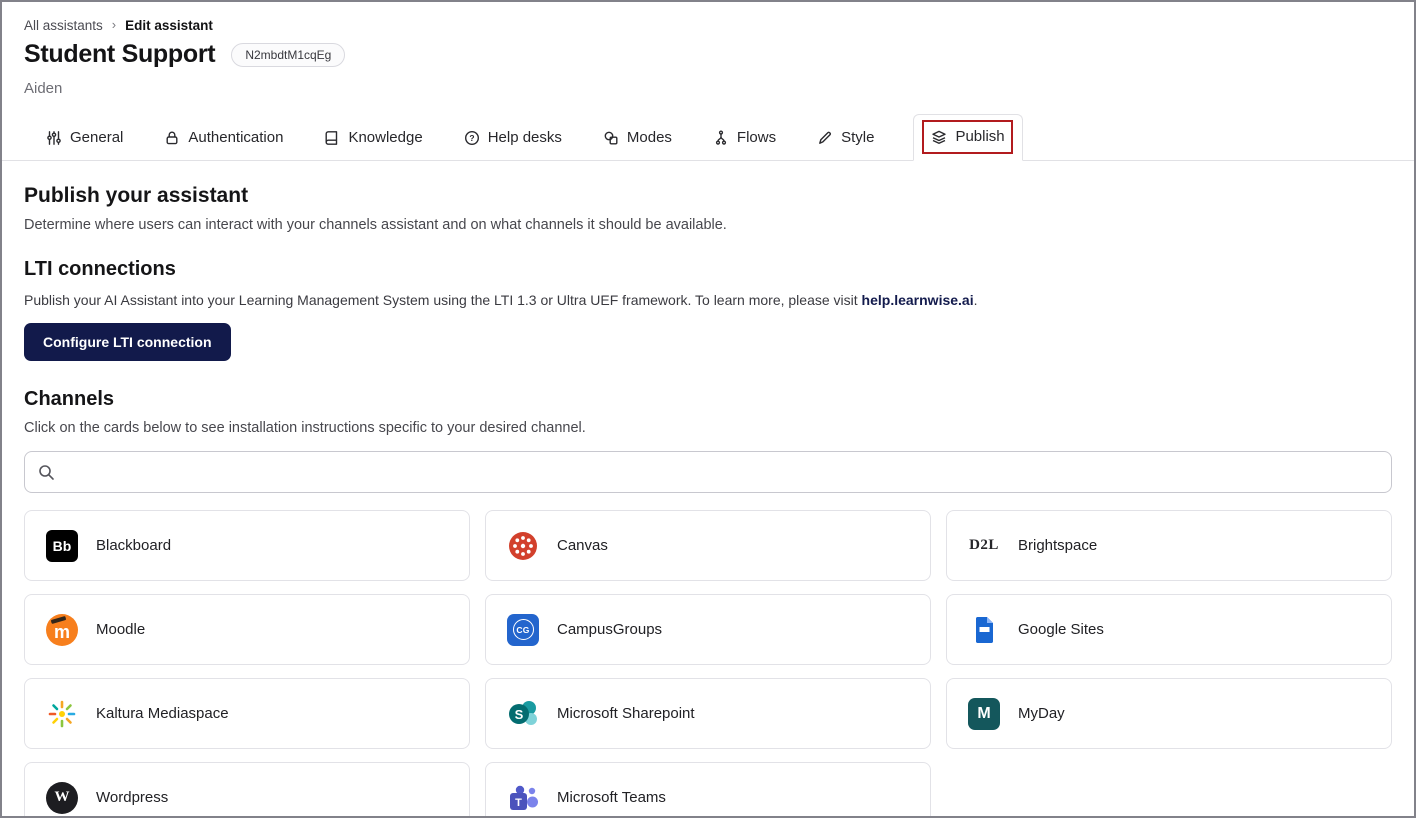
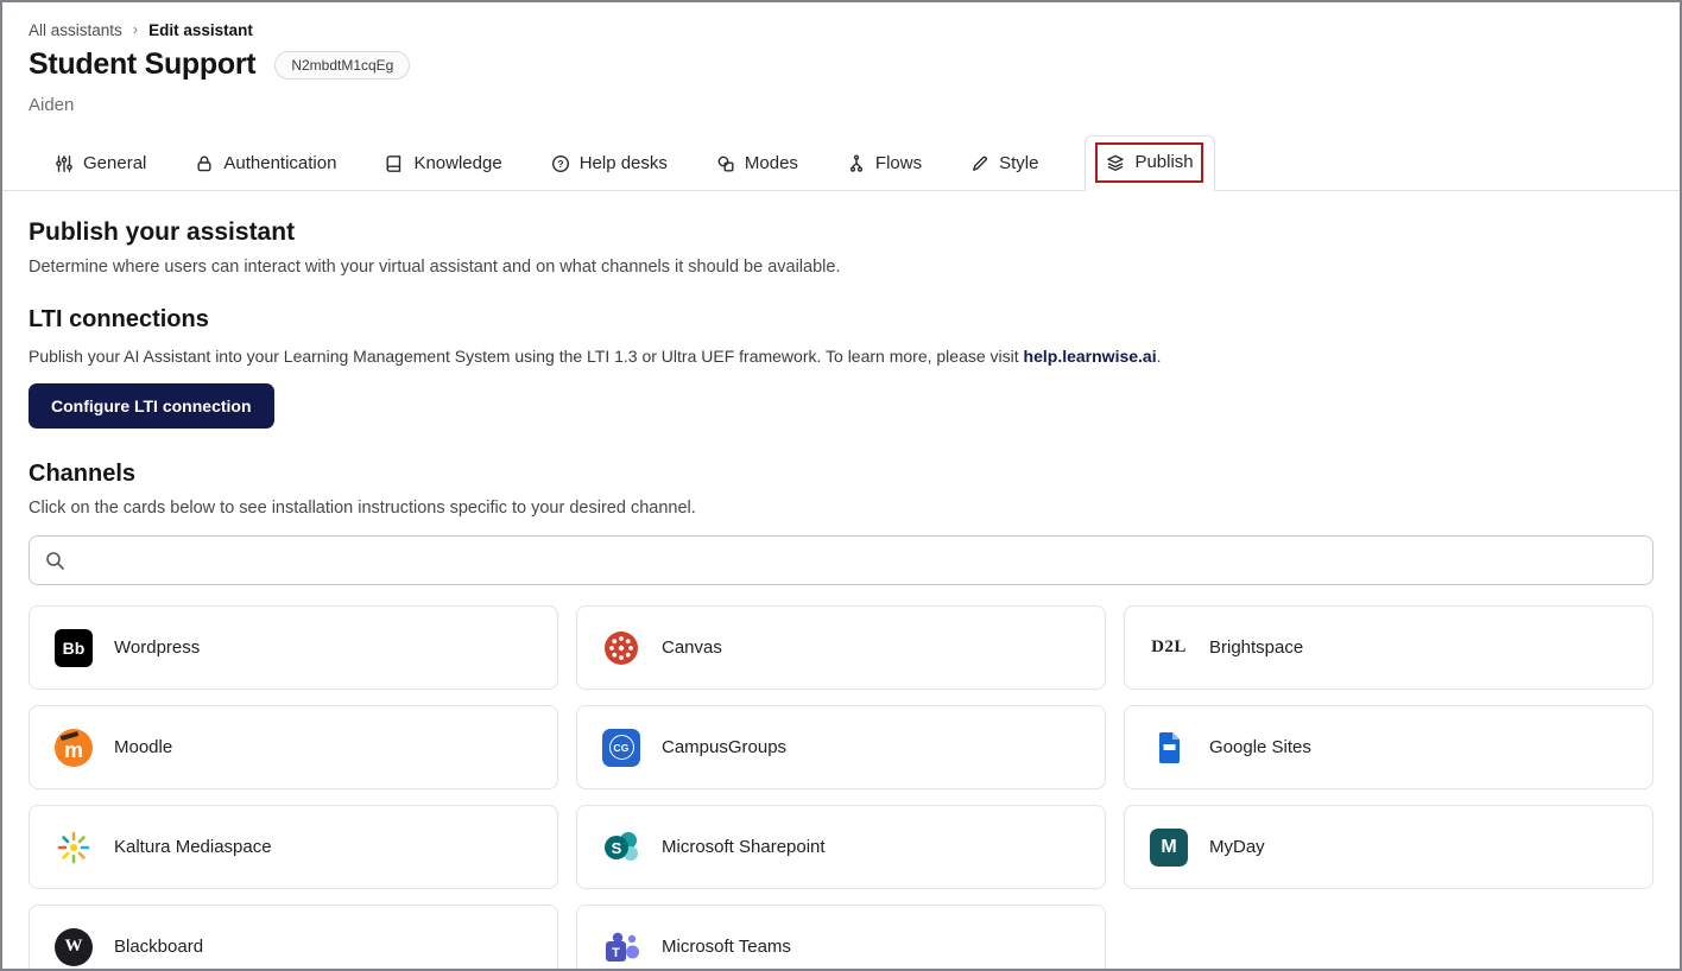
  All assistants
  ›
  Edit assistant
  Student Support
  N2mbdtM1cqEg
  Aiden
  General
  Authentication
  Knowledge
  ?
  Help desks
  Modes
  Flows
  Style
  Publish
  Publish your assistant
- Determine where users can interact with your channels assistant and on what channels it should be available.
+ Determine where users can interact with your virtual assistant and on what channels it should be available.
  LTI connections
  Publish your AI Assistant into your Learning Management System using the LTI 1.3 or Ultra UEF framework. To learn more, please visit help.learnwise.ai.
  Configure LTI connection
  Channels
  Click on the cards below to see installation instructions specific to your desired channel.
  Bb
- Blackboard
+ Wordpress
  Canvas
  D2L
  Brightspace
  m
  Moodle
  CG
  CampusGroups
  Google Sites
  Kaltura Mediaspace
  S
  Microsoft Sharepoint
  M
  MyDay
  W
- Wordpress
+ Blackboard
  T
  Microsoft Teams
